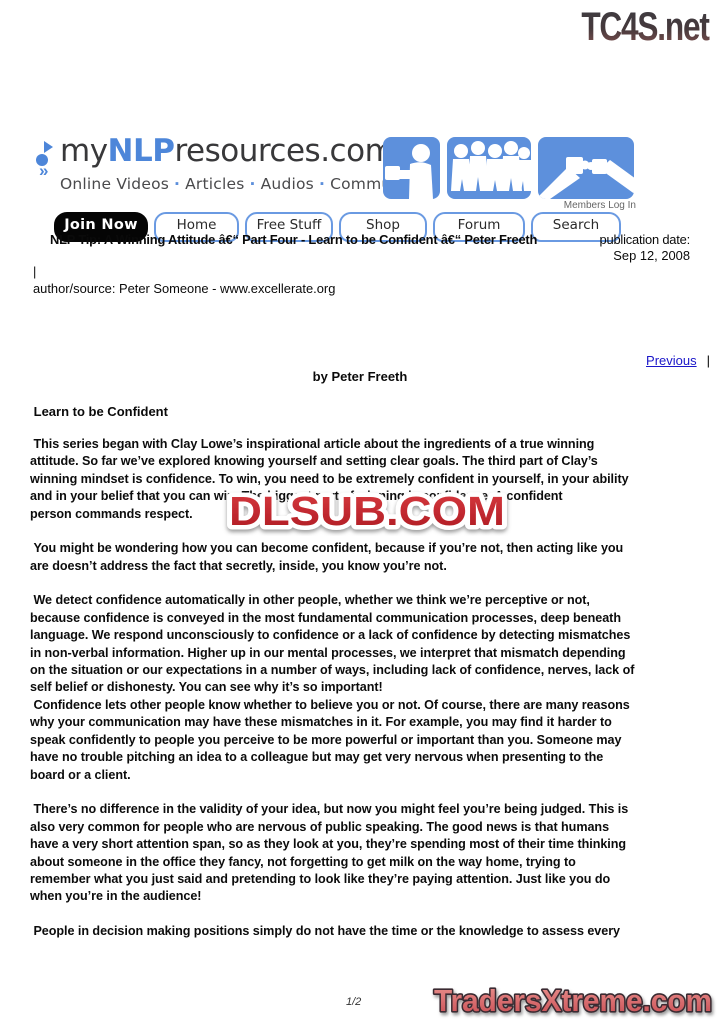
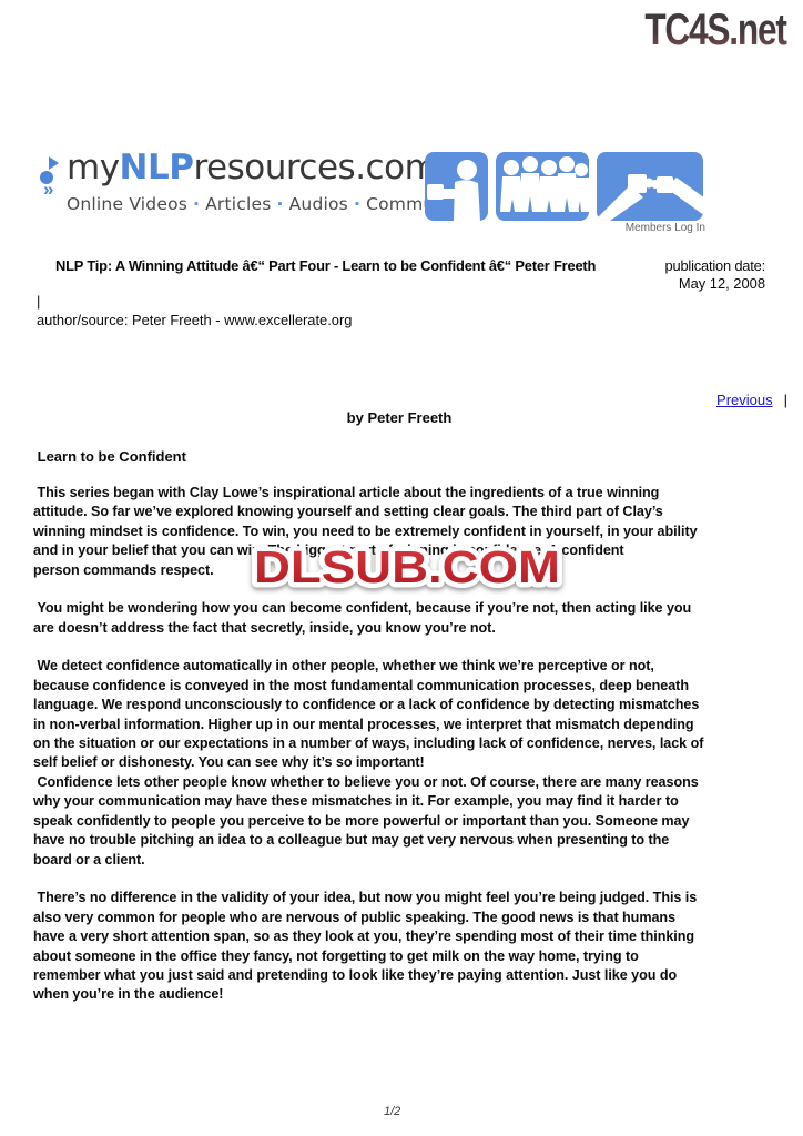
  TC4S.net
  »
  myNLPresources.com
  Online Videos · Articles · Audios · Comm
  Members Log In
- Join Now
- Home
- Free Stuff
- Shop
- Forum
- Search
  NLP Tip: A Winning Attitude â€“ Part Four - Learn to be Confident â€“ Peter Freeth
  publication date:
- Sep 12, 2008
+ May 12, 2008
  |
- author/source: Peter Someone - www.excellerate.org
+ author/source: Peter Freeth - www.excellerate.org
  Previous |
  by Peter Freeth
  Learn to be Confident
  This series began with Clay Lowe’s inspirational article about the ingredients of a true winning
  attitude. So far we’ve explored knowing yourself and setting clear goals. The third part of Clay’s
  winning mindset is confidence. To win, you need to be extremely confident in yourself, in your ability
  and in your belief that you can win. The biggest part of winning is confidence. A confident
  person commands respect.
  You might be wondering how you can become confident, because if you’re not, then acting like you
  are doesn’t address the fact that secretly, inside, you know you’re not.
  We detect confidence automatically in other people, whether we think we’re perceptive or not,
  because confidence is conveyed in the most fundamental communication processes, deep beneath
  language. We respond unconsciously to confidence or a lack of confidence by detecting mismatches
  in non-verbal information. Higher up in our mental processes, we interpret that mismatch depending
  on the situation or our expectations in a number of ways, including lack of confidence, nerves, lack of
  self belief or dishonesty. You can see why it’s so important!
  Confidence lets other people know whether to believe you or not. Of course, there are many reasons
  why your communication may have these mismatches in it. For example, you may find it harder to
  speak confidently to people you perceive to be more powerful or important than you. Someone may
  have no trouble pitching an idea to a colleague but may get very nervous when presenting to the
  board or a client.
  There’s no difference in the validity of your idea, but now you might feel you’re being judged. This is
  also very common for people who are nervous of public speaking. The good news is that humans
  have a very short attention span, so as they look at you, they’re spending most of their time thinking
  about someone in the office they fancy, not forgetting to get milk on the way home, trying to
  remember what you just said and pretending to look like they’re paying attention. Just like you do
  when you’re in the audience!
- People in decision making positions simply do not have the time or the knowledge to assess every
  DLSUB.COM
  1/2
- TradersXtreme.com
